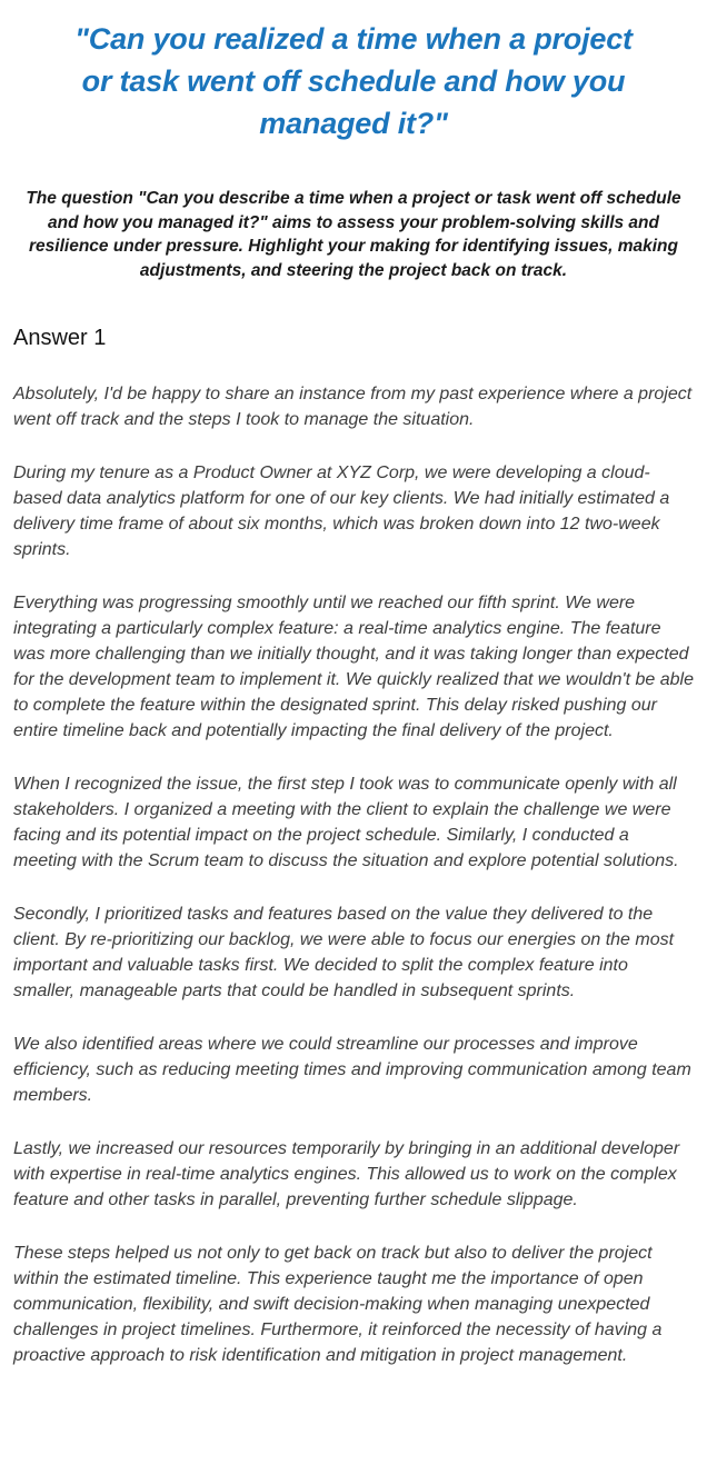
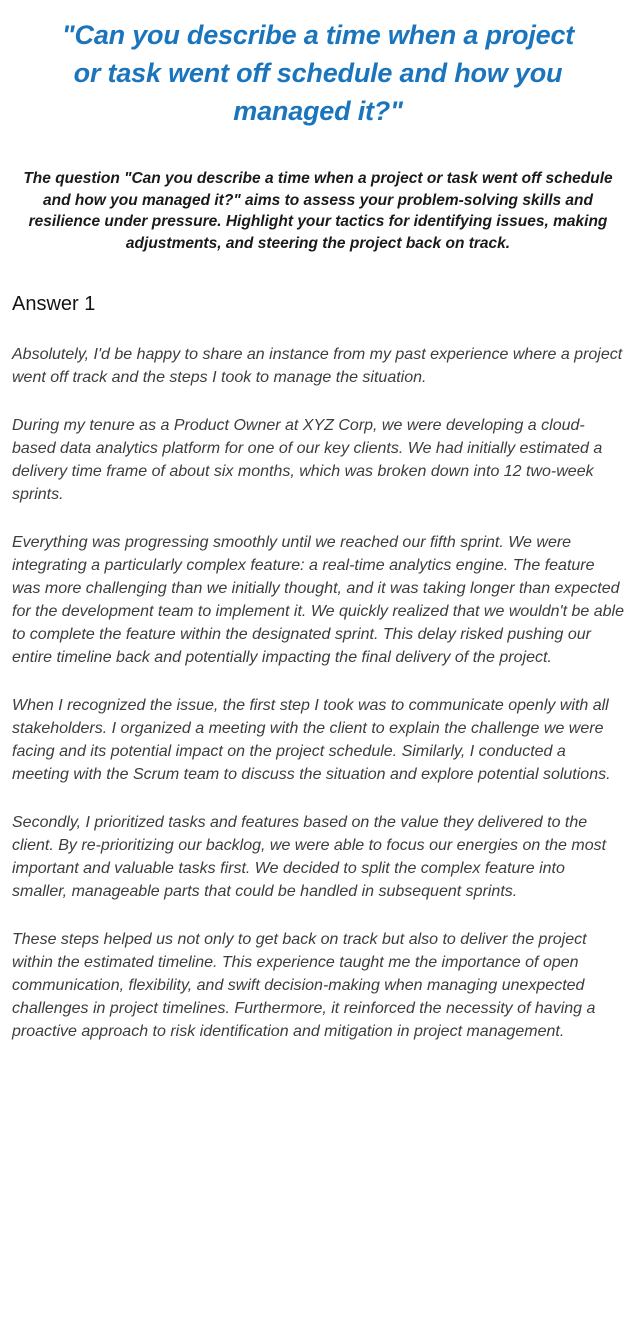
- "Can you realized a time when a project or task went off schedule and how you managed it?"
+ "Can you describe a time when a project or task went off schedule and how you managed it?"
- The question "Can you describe a time when a project or task went off schedule and how you managed it?" aims to assess your problem-solving skills and resilience under pressure. Highlight your making for identifying issues, making adjustments, and steering the project back on track.
+ The question "Can you describe a time when a project or task went off schedule and how you managed it?" aims to assess your problem-solving skills and resilience under pressure. Highlight your tactics for identifying issues, making adjustments, and steering the project back on track.
  Answer 1
  Absolutely, I'd be happy to share an instance from my past experience where a project went off track and the steps I took to manage the situation.
  During my tenure as a Product Owner at XYZ Corp, we were developing a cloud-based data analytics platform for one of our key clients. We had initially estimated a delivery time frame of about six months, which was broken down into 12 two-week sprints.
  Everything was progressing smoothly until we reached our fifth sprint. We were integrating a particularly complex feature: a real-time analytics engine. The feature was more challenging than we initially thought, and it was taking longer than expected for the development team to implement it. We quickly realized that we wouldn't be able to complete the feature within the designated sprint. This delay risked pushing our entire timeline back and potentially impacting the final delivery of the project.
  When I recognized the issue, the first step I took was to communicate openly with all stakeholders. I organized a meeting with the client to explain the challenge we were facing and its potential impact on the project schedule. Similarly, I conducted a meeting with the Scrum team to discuss the situation and explore potential solutions.
  Secondly, I prioritized tasks and features based on the value they delivered to the client. By re-prioritizing our backlog, we were able to focus our energies on the most important and valuable tasks first. We decided to split the complex feature into smaller, manageable parts that could be handled in subsequent sprints.
- We also identified areas where we could streamline our processes and improve efficiency, such as reducing meeting times and improving communication among team members.
- Lastly, we increased our resources temporarily by bringing in an additional developer with expertise in real-time analytics engines. This allowed us to work on the complex feature and other tasks in parallel, preventing further schedule slippage.
  These steps helped us not only to get back on track but also to deliver the project within the estimated timeline. This experience taught me the importance of open communication, flexibility, and swift decision-making when managing unexpected challenges in project timelines. Furthermore, it reinforced the necessity of having a proactive approach to risk identification and mitigation in project management.
